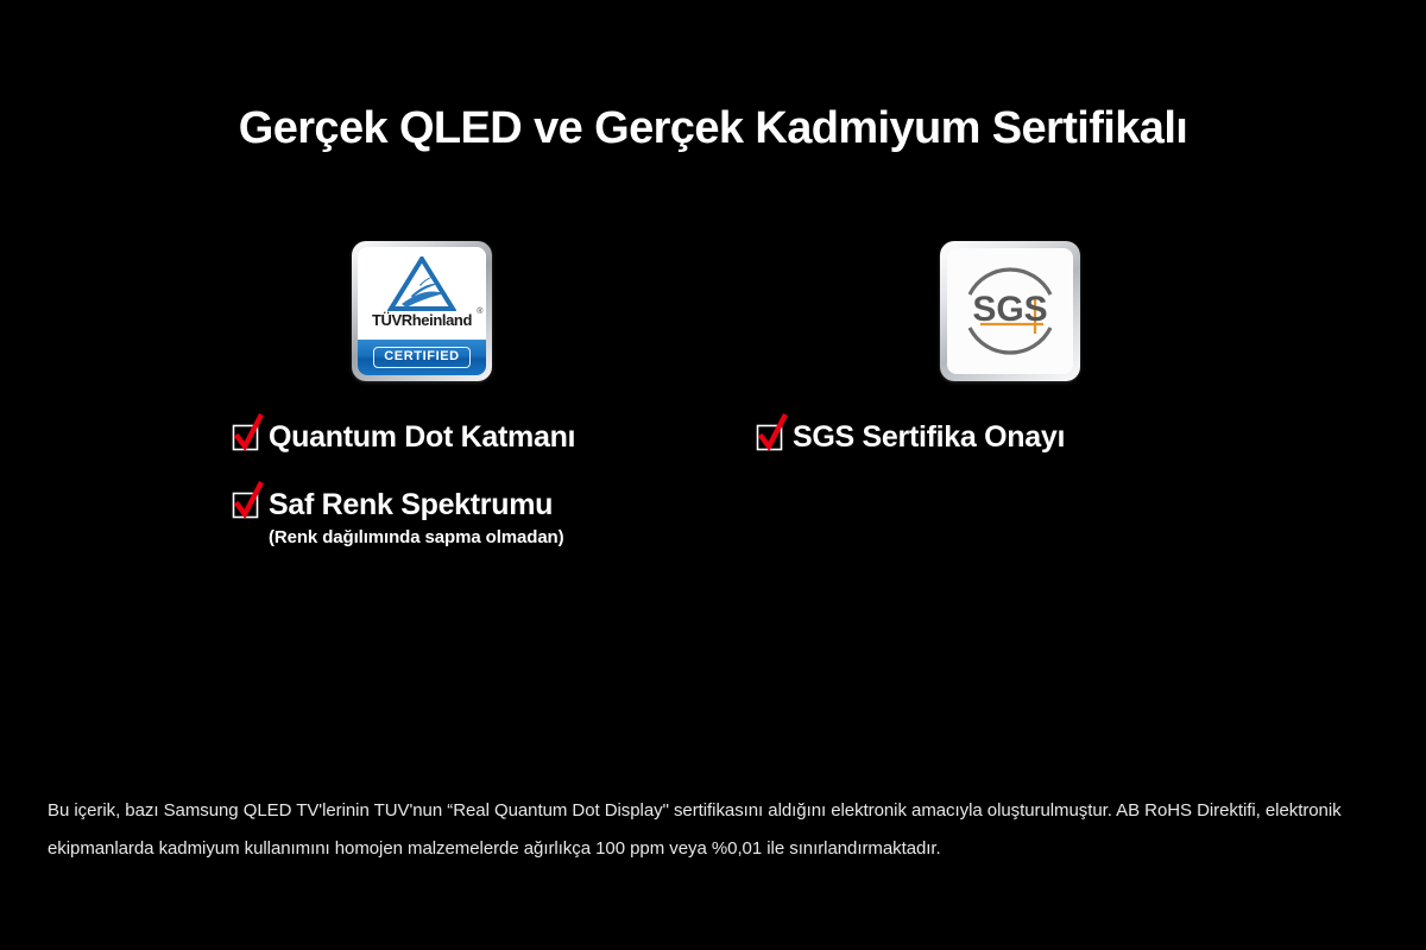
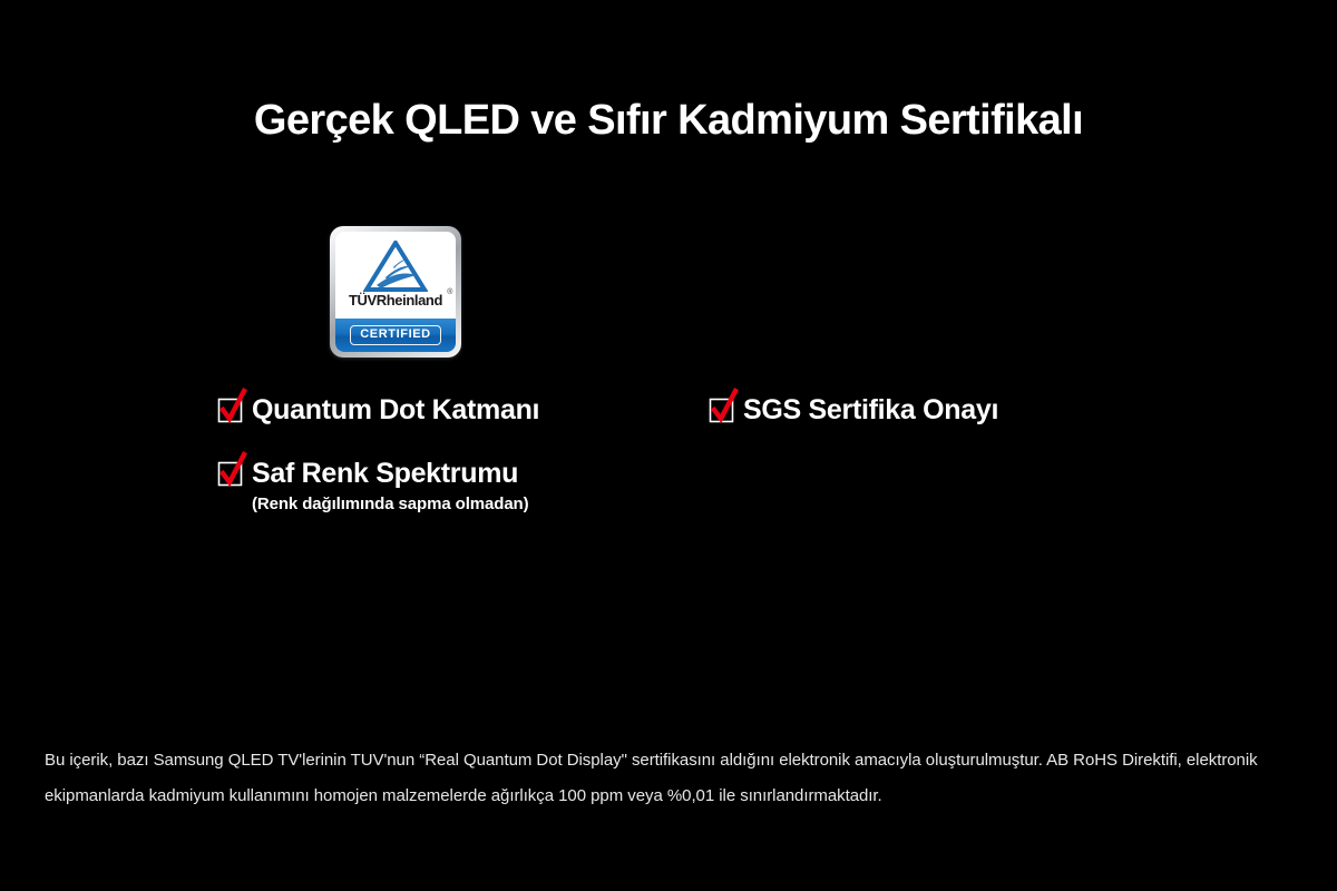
- Gerçek QLED ve Gerçek Kadmiyum Sertifikalı
+ Gerçek QLED ve Sıfır Kadmiyum Sertifikalı
  TÜVRheinland
  CERTIFIED
- SGS
  Quantum Dot Katmanı
  Saf Renk Spektrumu
  (Renk dağılımında sapma olmadan)
  SGS Sertifika Onayı
  Bu içerik, bazı Samsung QLED TV'lerinin TUV'nun “Real Quantum Dot Display" sertifikasını aldığını elektronik amacıyla oluşturulmuştur. AB RoHS Direktifi, elektronik ekipmanlarda kadmiyum kullanımını homojen malzemelerde ağırlıkça 100 ppm veya %0,01 ile sınırlandırmaktadır.
